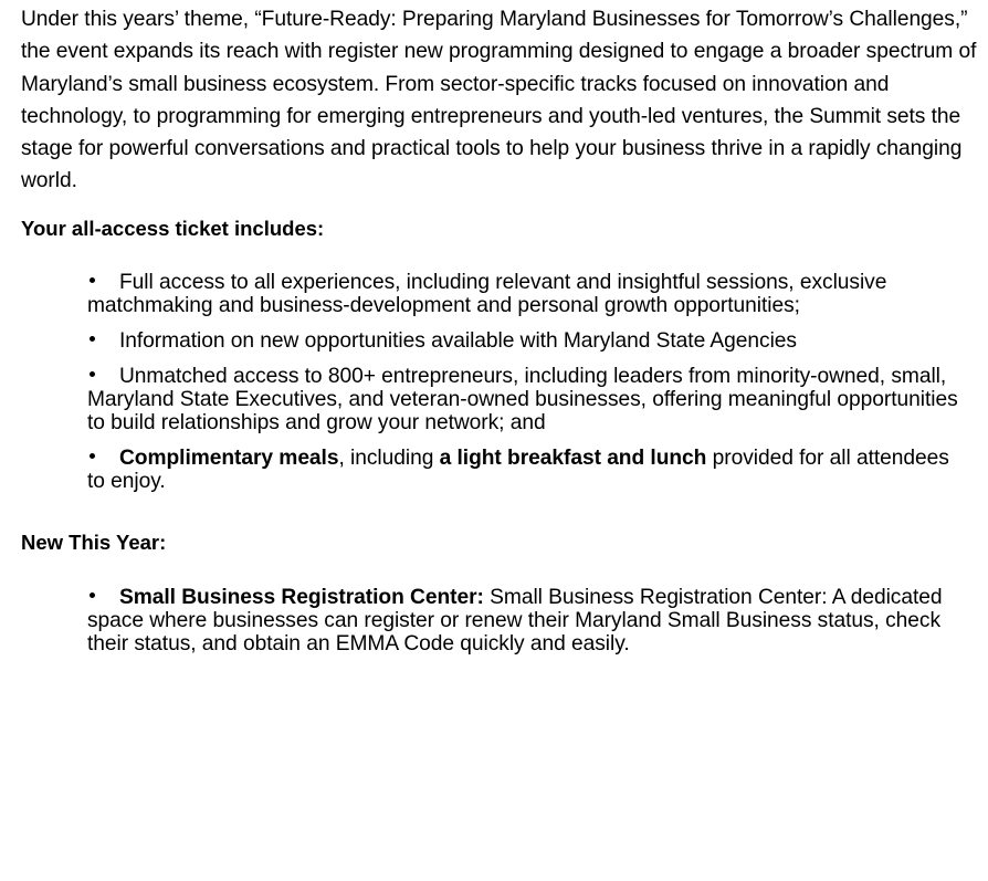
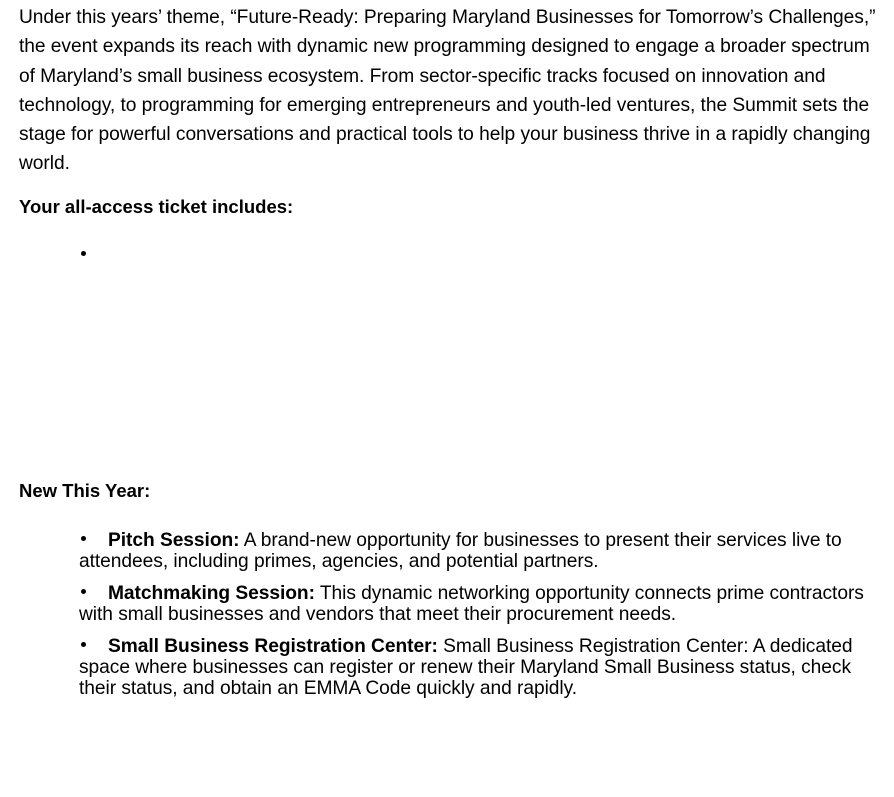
- Under this years’ theme, “Future-Ready: Preparing Maryland Businesses for Tomorrow’s Challenges,” the event expands its reach with register new programming designed to engage a broader spectrum of Maryland’s small business ecosystem. From sector-specific tracks focused on innovation and technology, to programming for emerging entrepreneurs and youth-led ventures, the Summit sets the stage for powerful conversations and practical tools to help your business thrive in a rapidly changing world.
+ Under this years’ theme, “Future-Ready: Preparing Maryland Businesses for Tomorrow’s Challenges,” the event expands its reach with dynamic new programming designed to engage a broader spectrum of Maryland’s small business ecosystem. From sector-specific tracks focused on innovation and technology, to programming for emerging entrepreneurs and youth-led ventures, the Summit sets the stage for powerful conversations and practical tools to help your business thrive in a rapidly changing world.
  Your all-access ticket includes:
- Full access to all experiences, including relevant and insightful sessions, exclusive matchmaking and business-development and personal growth opportunities;
- Information on new opportunities available with Maryland State Agencies
- Unmatched access to 800+ entrepreneurs, including leaders from minority-owned, small, Maryland State Executives, and veteran-owned businesses, offering meaningful opportunities to build relationships and grow your network; and
- Complimentary meals, including a light breakfast and lunch provided for all attendees to enjoy.
  New This Year:
+ Pitch Session: A brand-new opportunity for businesses to present their services live to attendees, including primes, agencies, and potential partners.
+ Matchmaking Session: This dynamic networking opportunity connects prime contractors with small businesses and vendors that meet their procurement needs.
- Small Business Registration Center: Small Business Registration Center: A dedicated space where businesses can register or renew their Maryland Small Business status, check their status, and obtain an EMMA Code quickly and easily.
+ Small Business Registration Center: Small Business Registration Center: A dedicated space where businesses can register or renew their Maryland Small Business status, check their status, and obtain an EMMA Code quickly and rapidly.
